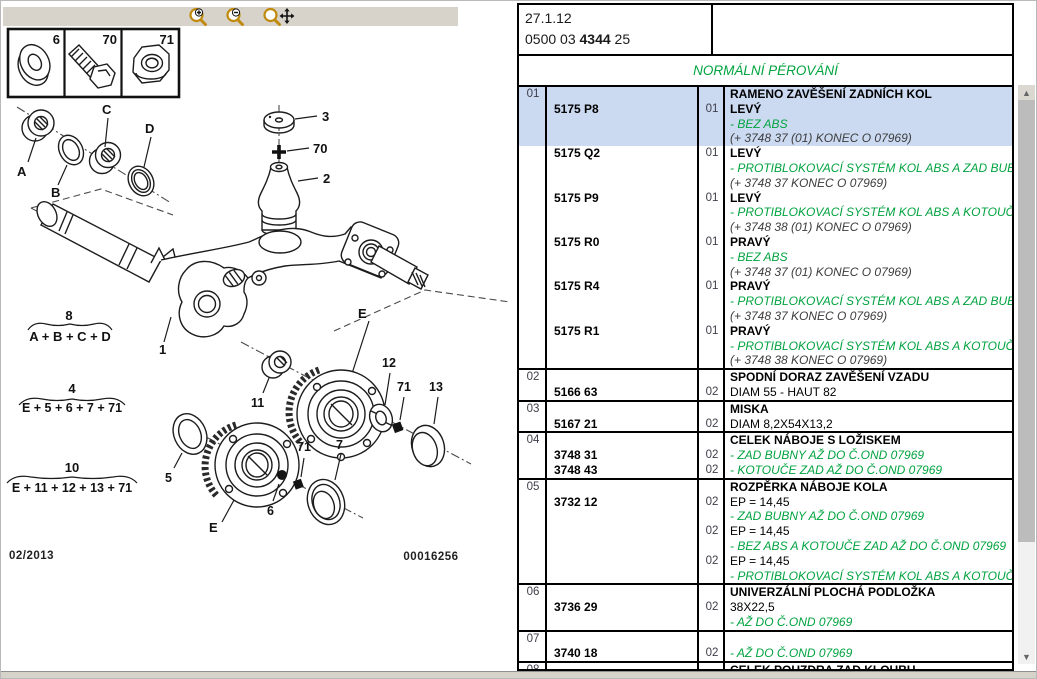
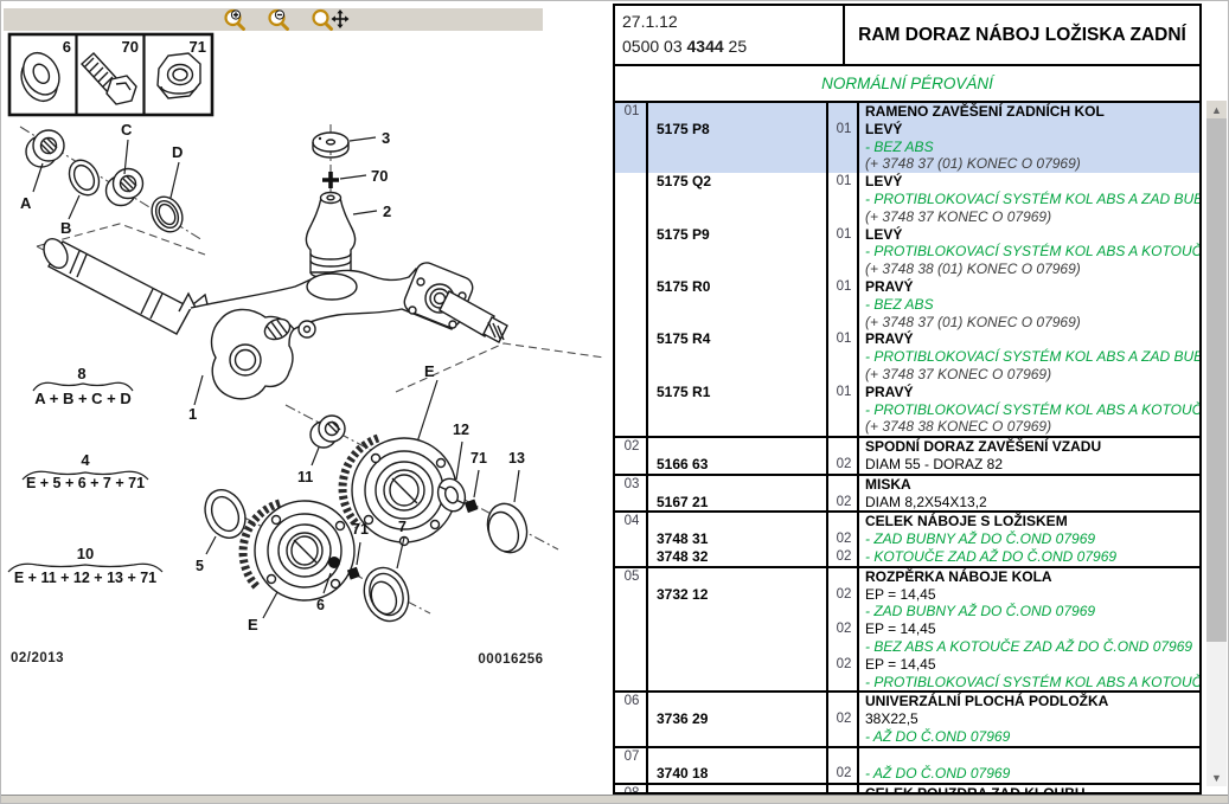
  A
  B
  C
  D
  3
  70
  2
  1
  E
  11
  12
  71
  13
  5
  6
  71
  7
  E
  8
  A + B + C + D
  4
  E + 5 + 6 + 7 + 71
  10
  E + 11 + 12 + 13 + 71
  6
  70
  71
  02/2013
  00016256
  27.1.12
  0500 03 4344 25
+ RAM DORAZ NÁBOJ LOŽISKA ZADNÍ
  NORMÁLNÍ PÉROVÁNÍ
  01
  RAMENO ZAVĚŠENÍ ZADNÍCH KOL
  5175 P8
  01
  LEVÝ
  - BEZ ABS
  (+ 3748 37 (01) KONEC O 07969)
  5175 Q2
  01
  LEVÝ
  - PROTIBLOKOVACÍ SYSTÉM KOL ABS A ZAD BUB
  (+ 3748 37 KONEC O 07969)
  5175 P9
  01
  LEVÝ
  - PROTIBLOKOVACÍ SYSTÉM KOL ABS A KOTOUČ
  (+ 3748 38 (01) KONEC O 07969)
  5175 R0
  01
  PRAVÝ
  - BEZ ABS
  (+ 3748 37 (01) KONEC O 07969)
  5175 R4
  01
  PRAVÝ
  - PROTIBLOKOVACÍ SYSTÉM KOL ABS A ZAD BUB
  (+ 3748 37 KONEC O 07969)
  5175 R1
  01
  PRAVÝ
  - PROTIBLOKOVACÍ SYSTÉM KOL ABS A KOTOUČ
  (+ 3748 38 KONEC O 07969)
  02
  SPODNÍ DORAZ ZAVĚŠENÍ VZADU
  5166 63
  02
- DIAM 55 - HAUT 82
+ DIAM 55 - DORAZ 82
  03
  MISKA
  5167 21
  02
  DIAM 8,2X54X13,2
  04
  CELEK NÁBOJE S LOŽISKEM
  3748 31
  02
  - ZAD BUBNY AŽ DO Č.OND 07969
- 3748 43
+ 3748 32
  02
  - KOTOUČE ZAD AŽ DO Č.OND 07969
  05
  ROZPĚRKA NÁBOJE KOLA
  3732 12
  02
  EP = 14,45
  - ZAD BUBNY AŽ DO Č.OND 07969
  02
  EP = 14,45
  - BEZ ABS A KOTOUČE ZAD AŽ DO Č.OND 07969
  02
  EP = 14,45
  - PROTIBLOKOVACÍ SYSTÉM KOL ABS A KOTOUČ
  06
  UNIVERZÁLNÍ PLOCHÁ PODLOŽKA
  3736 29
  02
  38X22,5
  - AŽ DO Č.OND 07969
  07
  3740 18
  02
  - AŽ DO Č.OND 07969
  ▲
  ▼
